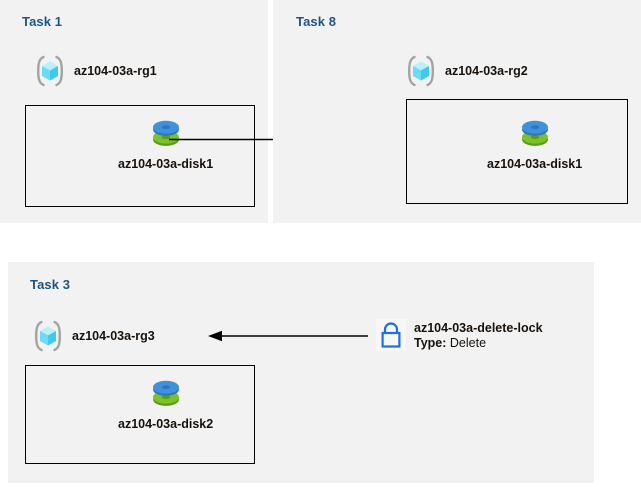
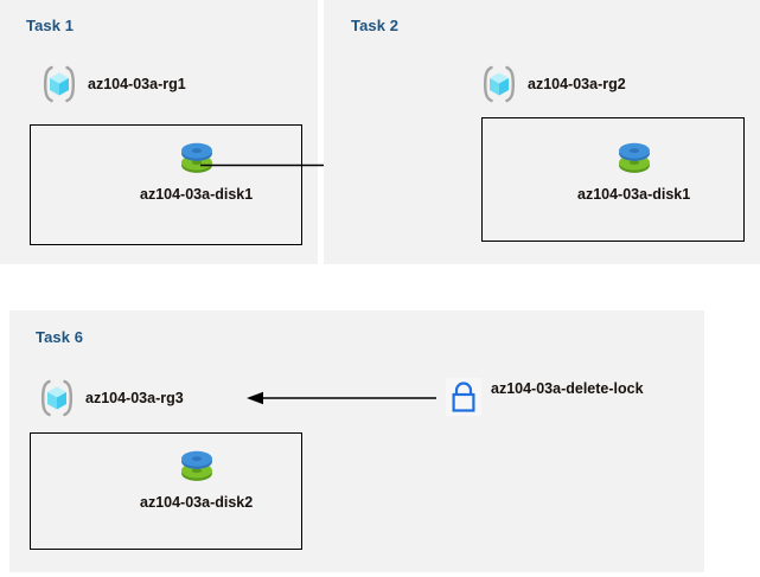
  Task 1
  az104-03a-rg1
  az104-03a-disk1
- Task 8
+ Task 2
  az104-03a-rg2
  az104-03a-disk1
- Task 3
+ Task 6
  az104-03a-rg3
  az104-03a-delete-lock
- Type: Delete
  az104-03a-disk2
